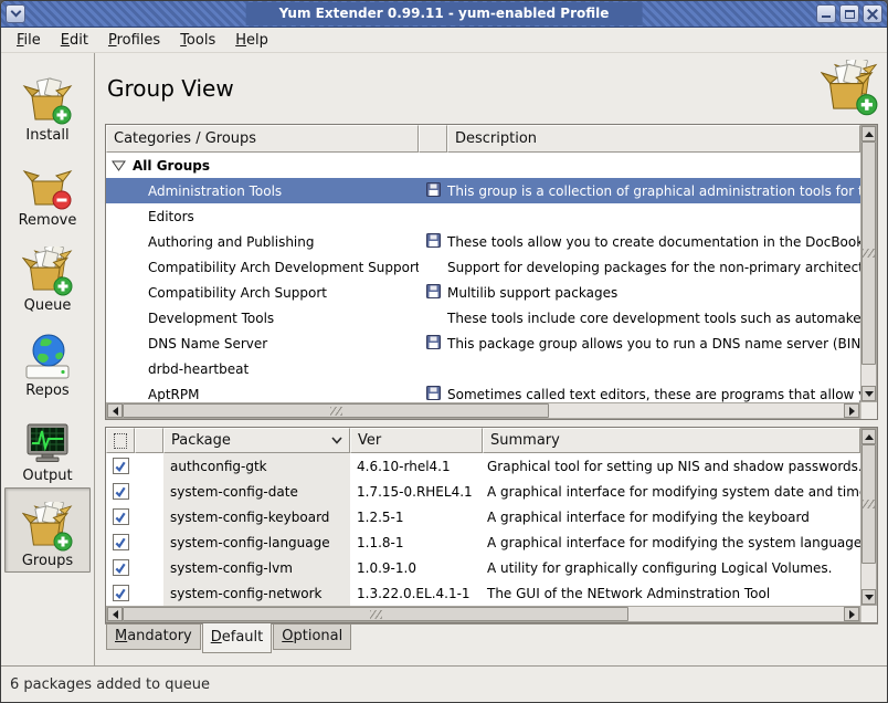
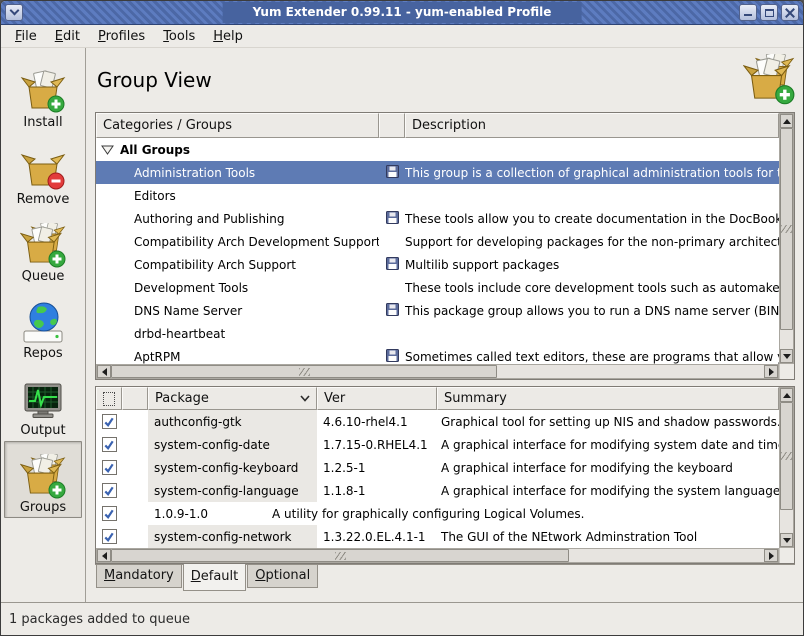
  Yum Extender 0.99.11 - yum-enabled Profile
  File
  Edit
  Profiles
  Tools
  Help
  Install
  Remove
  Queue
  Repos
  Output
  Groups
  Group View
  Categories / Groups
  Description
  All Groups
  Administration Tools
  This group is a collection of graphical administration tools for
  Editors
  Authoring and Publishing
  These tools allow you to create documentation in the DocBoo
  Compatibility Arch Development Support
  Support for developing packages for the non-primary architec
  Compatibility Arch Support
  Multilib support packages
  Development Tools
  These tools include core development tools such as automake
  DNS Name Server
  This package group allows you to run a DNS name server (BIN
  drbd-heartbeat
  AptRPM
  Sometimes called text editors, these are programs that allow
  Package
  Ver
  Summary
  authconfig-gtk
  4.6.10-rhel4.1
  Graphical tool for setting up NIS and shadow passwords
  system-config-date
  1.7.15-0.RHEL4.1
  A graphical interface for modifying system date and tim
  system-config-keyboard
  1.2.5-1
  A graphical interface for modifying the keyboard
  system-config-language
  1.1.8-1
  A graphical interface for modifying the system language
- system-config-lvm
  1.0.9-1.0
  A utility for graphically configuring Logical Volumes.
  system-config-network
  1.3.22.0.EL.4.1-1
  The GUI of the NEtwork Adminstration Tool
  Mandatory
  Default
  Optional
- 6 packages added to queue
+ 1 packages added to queue
